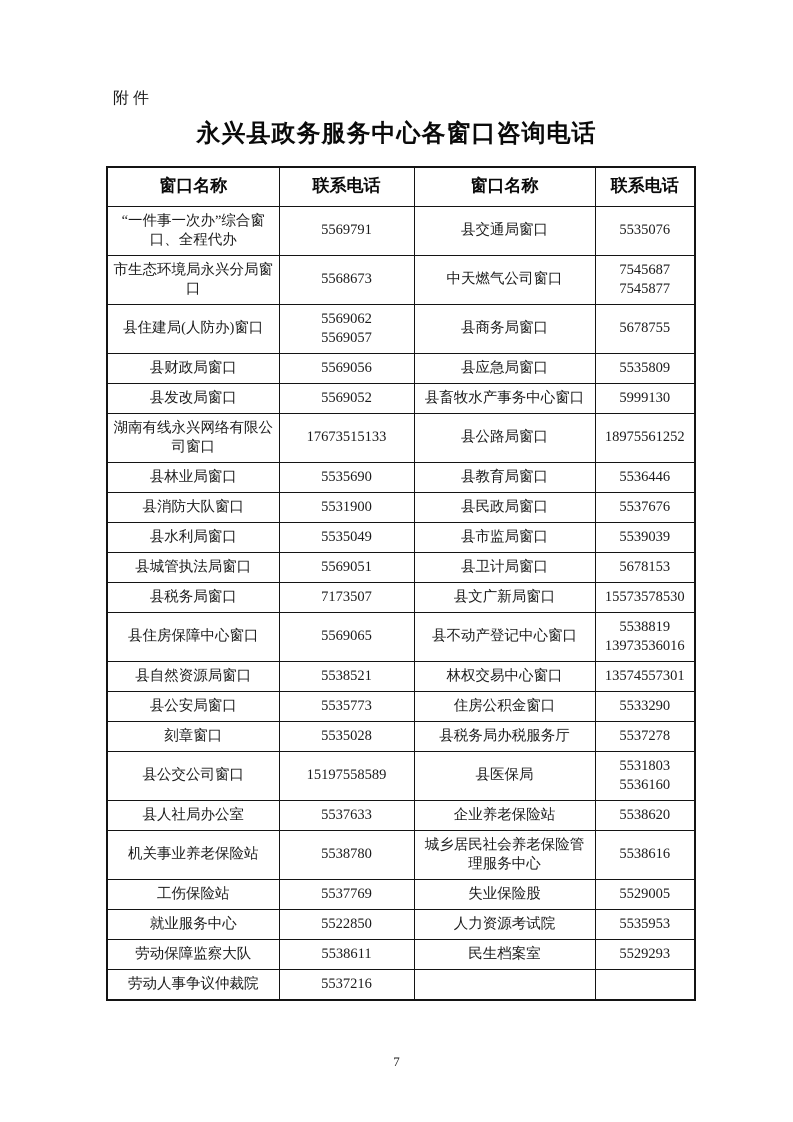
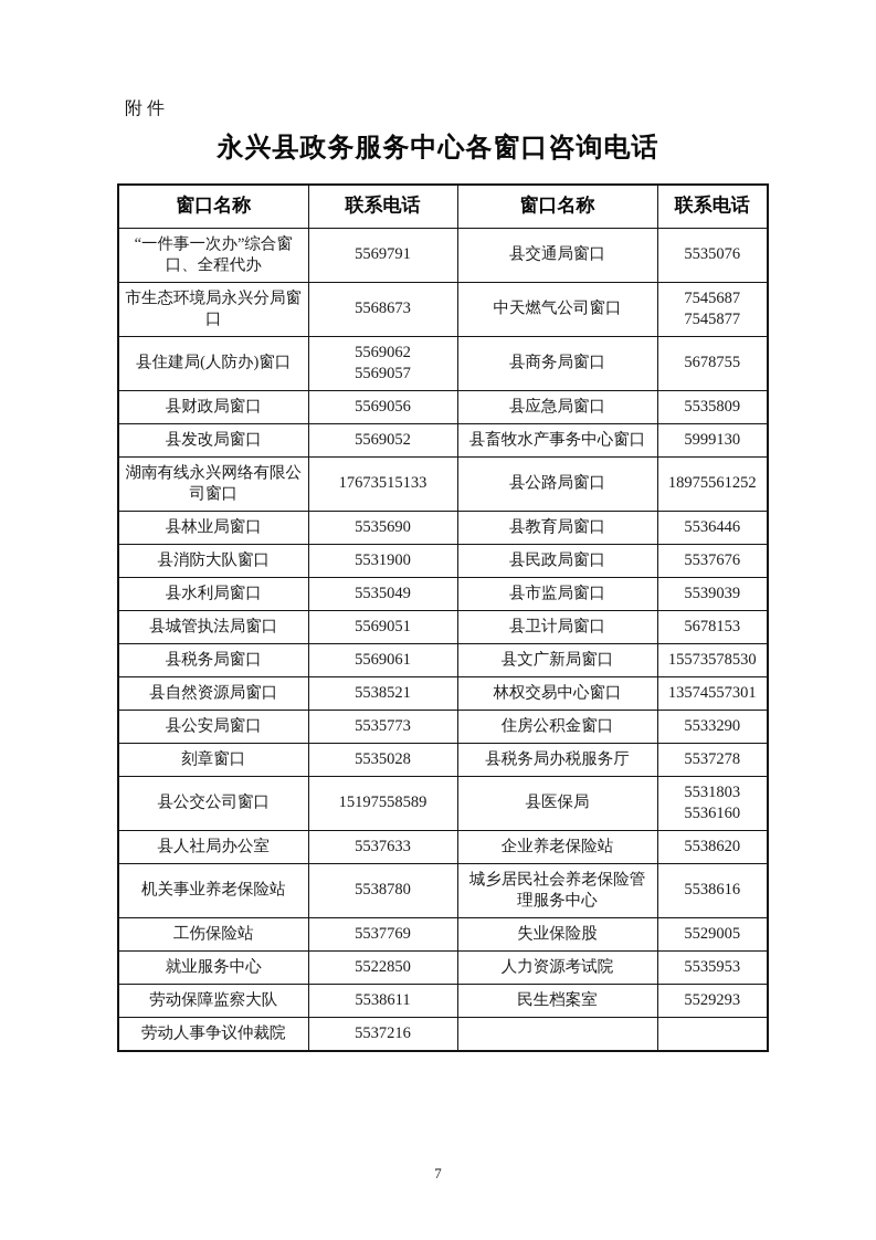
  附件
  永兴县政务服务中心各窗口咨询电话
  窗口名称	联系电话	窗口名称	联系电话
  “一件事一次办”综合窗口、全程代办	5569791	县交通局窗口	5535076
  市生态环境局永兴分局窗口	5568673	中天燃气公司窗口	7545687 7545877
  县住建局(人防办)窗口	5569062 5569057	县商务局窗口	5678755
  县财政局窗口	5569056	县应急局窗口	5535809
  县发改局窗口	5569052	县畜牧水产事务中心窗口	5999130
  湖南有线永兴网络有限公司窗口	17673515133	县公路局窗口	18975561252
  县林业局窗口	5535690	县教育局窗口	5536446
  县消防大队窗口	5531900	县民政局窗口	5537676
  县水利局窗口	5535049	县市监局窗口	5539039
  县城管执法局窗口	5569051	县卫计局窗口	5678153
- 县税务局窗口	7173507	县文广新局窗口	15573578530
+ 县税务局窗口	5569061	县文广新局窗口	15573578530
- 县住房保障中心窗口	5569065	县不动产登记中心窗口	5538819 13973536016
  县自然资源局窗口	5538521	林权交易中心窗口	13574557301
  县公安局窗口	5535773	住房公积金窗口	5533290
  刻章窗口	5535028	县税务局办税服务厅	5537278
  县公交公司窗口	15197558589	县医保局	5531803 5536160
  县人社局办公室	5537633	企业养老保险站	5538620
  机关事业养老保险站	5538780	城乡居民社会养老保险管理服务中心	5538616
  工伤保险站	5537769	失业保险股	5529005
  就业服务中心	5522850	人力资源考试院	5535953
  劳动保障监察大队	5538611	民生档案室	5529293
  劳动人事争议仲裁院	5537216
  7
